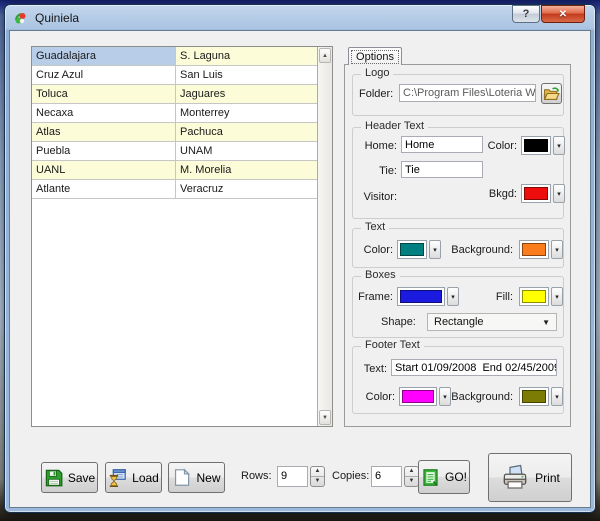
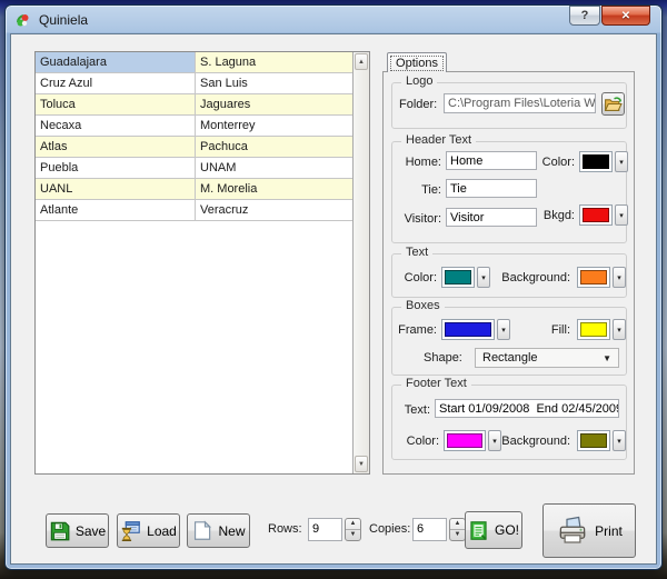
  Quiniela
  ?
  ✕
  Guadalajara
  S. Laguna
  Cruz Azul
  San Luis
  Toluca
  Jaguares
  Necaxa
  Monterrey
  Atlas
  Pachuca
  Puebla
  UNAM
  UANL
  M. Morelia
  Atlante
  Veracruz
  Options
  Logo
  Folder:
  C:\Program Files\Loteria W
  Header Text
  Home:
  Home
  Color:
  Tie:
  Tie
  Visitor:
+ Visitor
  Bkgd:
  Text
  Color:
  Background:
  Boxes
  Frame:
  Fill:
  Shape:
  Rectangle
  ▼
  Footer Text
  Text:
  Start 01/09/2008 End 02/45/200
  Color:
  Background:
  Save
  Load
  New
  Rows:
  9
  Copies:
  6
  GO!
  Print
